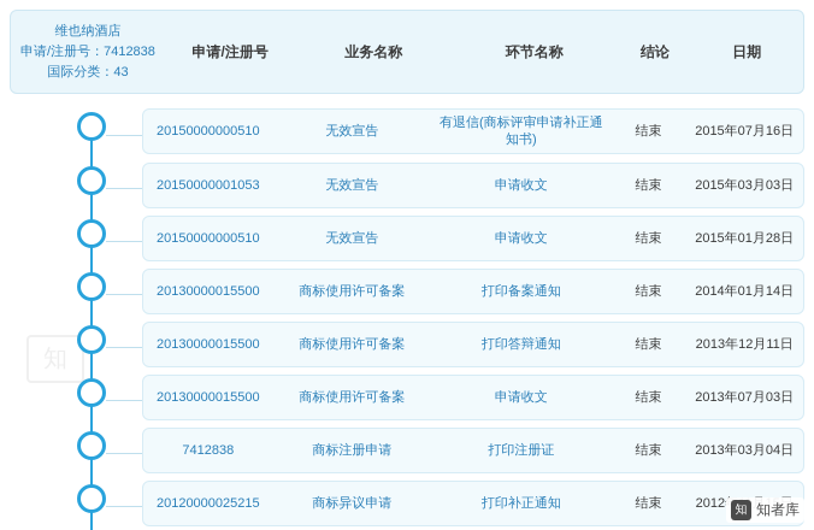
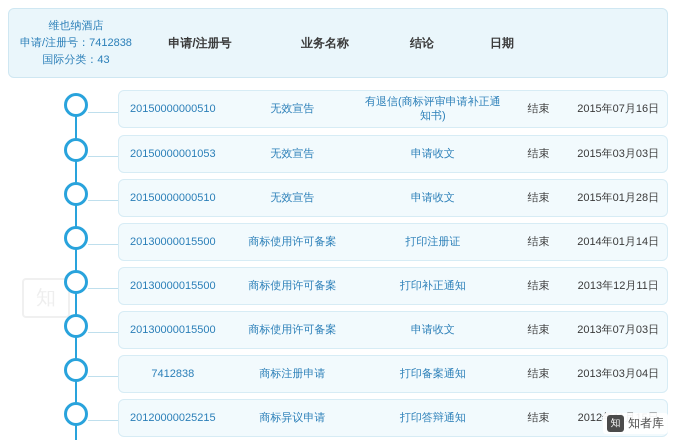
  维也纳酒店
  申请/注册号：7412838
  国际分类：43
  申请/注册号
  业务名称
- 环节名称
  结论
  日期
  20150000000510
  无效宣告
  有退信(商标评审申请补正通知书)
  结束
  2015年07月16日
  20150000001053
  无效宣告
  申请收文
  结束
  2015年03月03日
  20150000000510
  无效宣告
  申请收文
  结束
  2015年01月28日
  20130000015500
  商标使用许可备案
- 打印备案通知
+ 打印注册证
  结束
  2014年01月14日
  20130000015500
  商标使用许可备案
- 打印答辩通知
+ 打印补正通知
  结束
  2013年12月11日
  20130000015500
  商标使用许可备案
  申请收文
  结束
  2013年07月03日
  7412838
  商标注册申请
- 打印注册证
+ 打印备案通知
  结束
  2013年03月04日
  20120000025215
  商标异议申请
- 打印补正通知
+ 打印答辩通知
  结束
  知
  知者库
